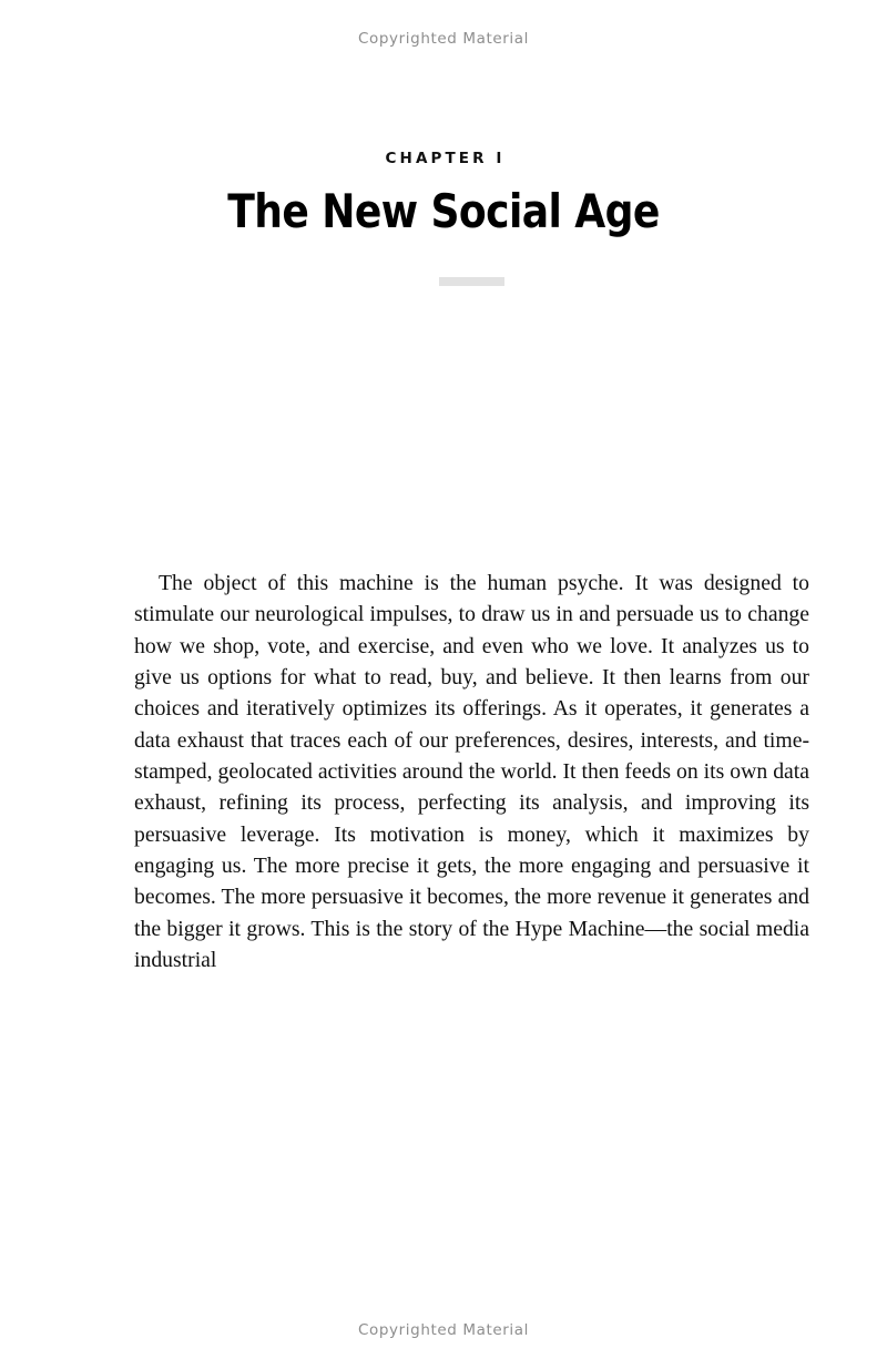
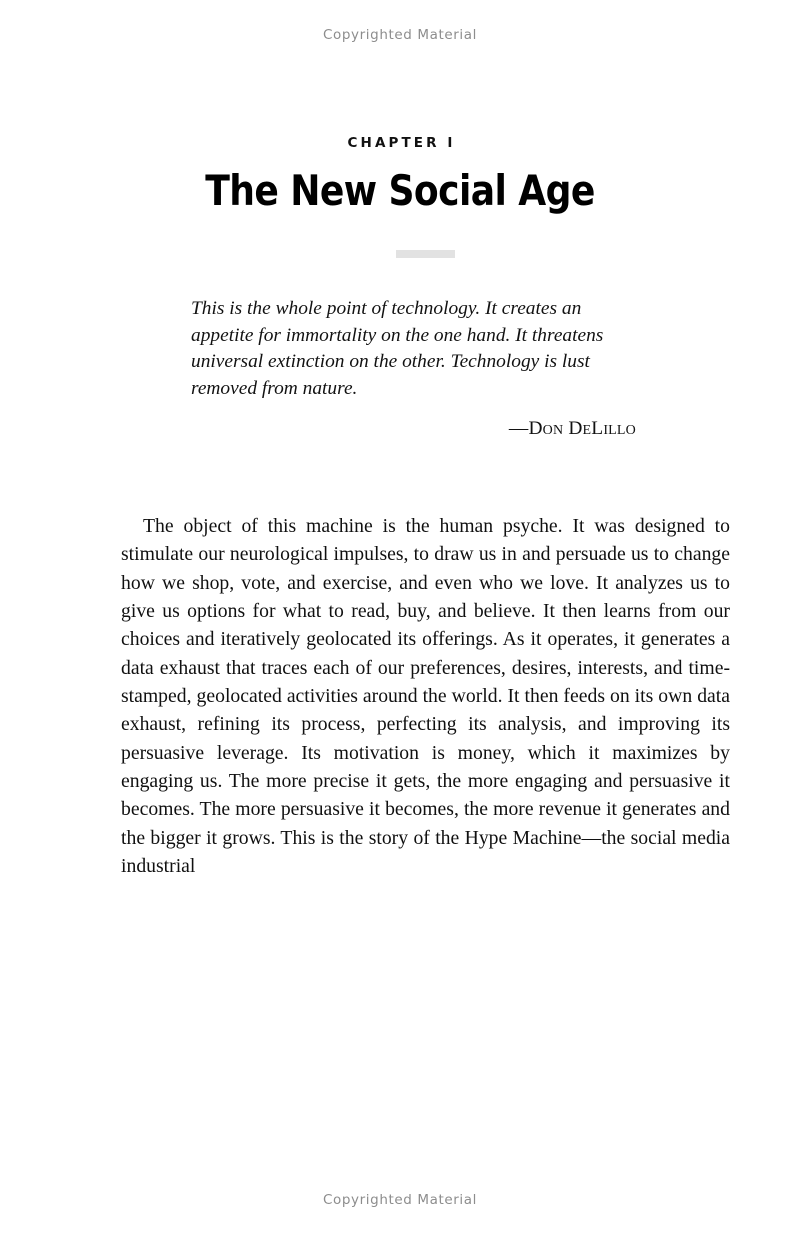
  Copyrighted Material
  CHAPTER I
  The New Social Age
+ This is the whole point of technology. It creates an appetite for immortality on the one hand. It threatens universal extinction on the other. Technology is lust removed from nature.
+ —Don DeLillo
- The object of this machine is the human psyche. It was designed to stimulate our neurological impulses, to draw us in and persuade us to change how we shop, vote, and exercise, and even who we love. It analyzes us to give us options for what to read, buy, and believe. It then learns from our choices and iteratively optimizes its offerings. As it operates, it generates a data exhaust that traces each of our preferences, desires, interests, and time-stamped, geolocated activities around the world. It then feeds on its own data exhaust, refining its process, perfecting its analysis, and improving its persuasive leverage. Its motivation is money, which it maximizes by engaging us. The more precise it gets, the more engaging and persuasive it becomes. The more persuasive it becomes, the more revenue it generates and the bigger it grows. This is the story of the Hype Machine—the social media industrial
+ The object of this machine is the human psyche. It was designed to stimulate our neurological impulses, to draw us in and persuade us to change how we shop, vote, and exercise, and even who we love. It analyzes us to give us options for what to read, buy, and believe. It then learns from our choices and iteratively geolocated its offerings. As it operates, it generates a data exhaust that traces each of our preferences, desires, interests, and time-stamped, geolocated activities around the world. It then feeds on its own data exhaust, refining its process, perfecting its analysis, and improving its persuasive leverage. Its motivation is money, which it maximizes by engaging us. The more precise it gets, the more engaging and persuasive it becomes. The more persuasive it becomes, the more revenue it generates and the bigger it grows. This is the story of the Hype Machine—the social media industrial
  Copyrighted Material
